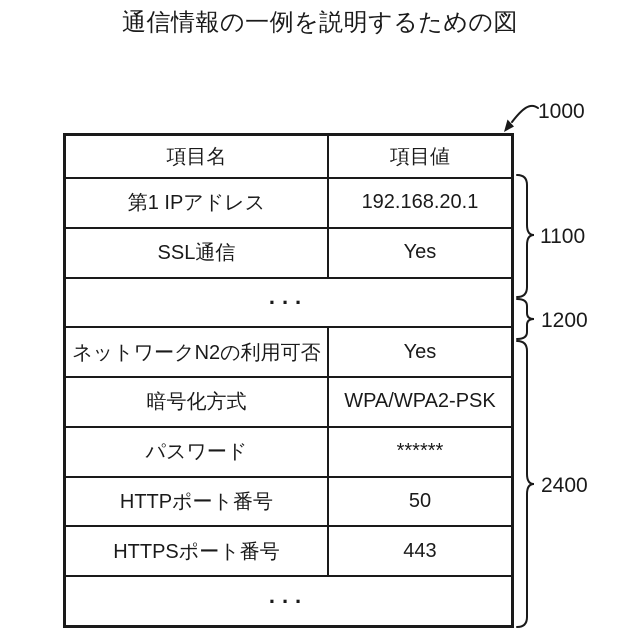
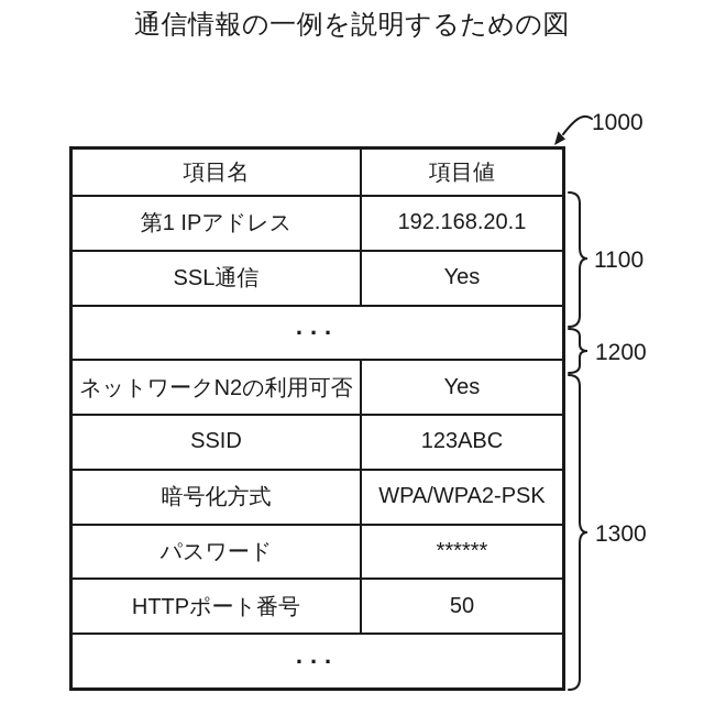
  通信情報の一例を説明するための図
  項目名	項目値
  第1 IPアドレス	192.168.20.1
  SSL通信	Yes
  ...
  ネットワークN2の利用可否	Yes
+ SSID	123ABC
  暗号化方式	WPA/WPA2-PSK
  パスワード	******
  HTTPポート番号	50
- HTTPSポート番号	443
  ...
  1000
  1100
  1200
- 2400
+ 1300
